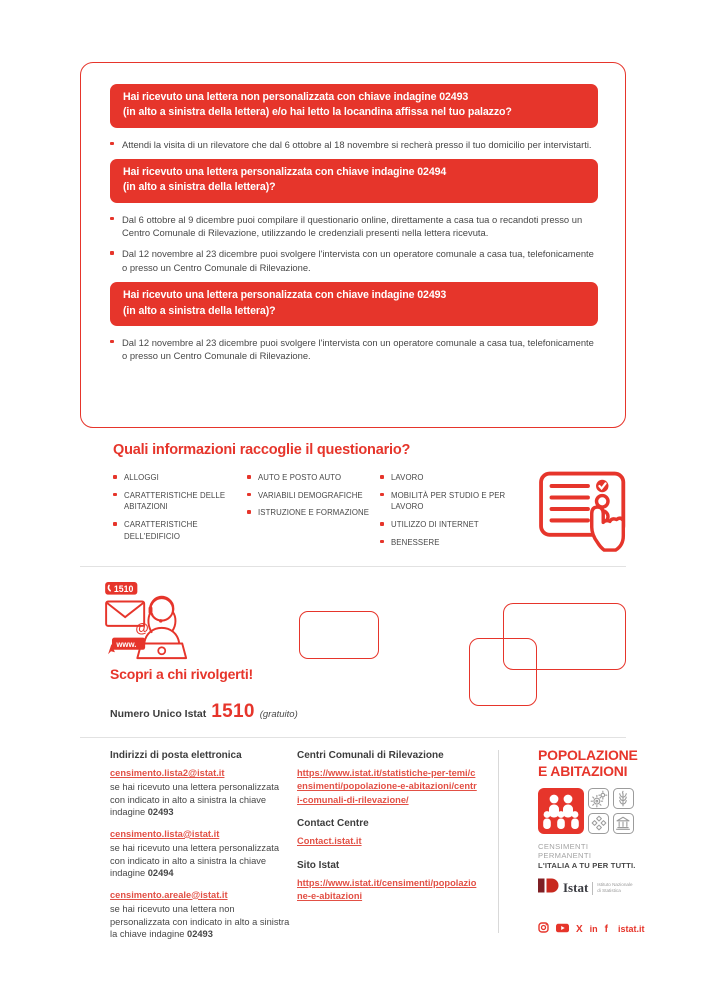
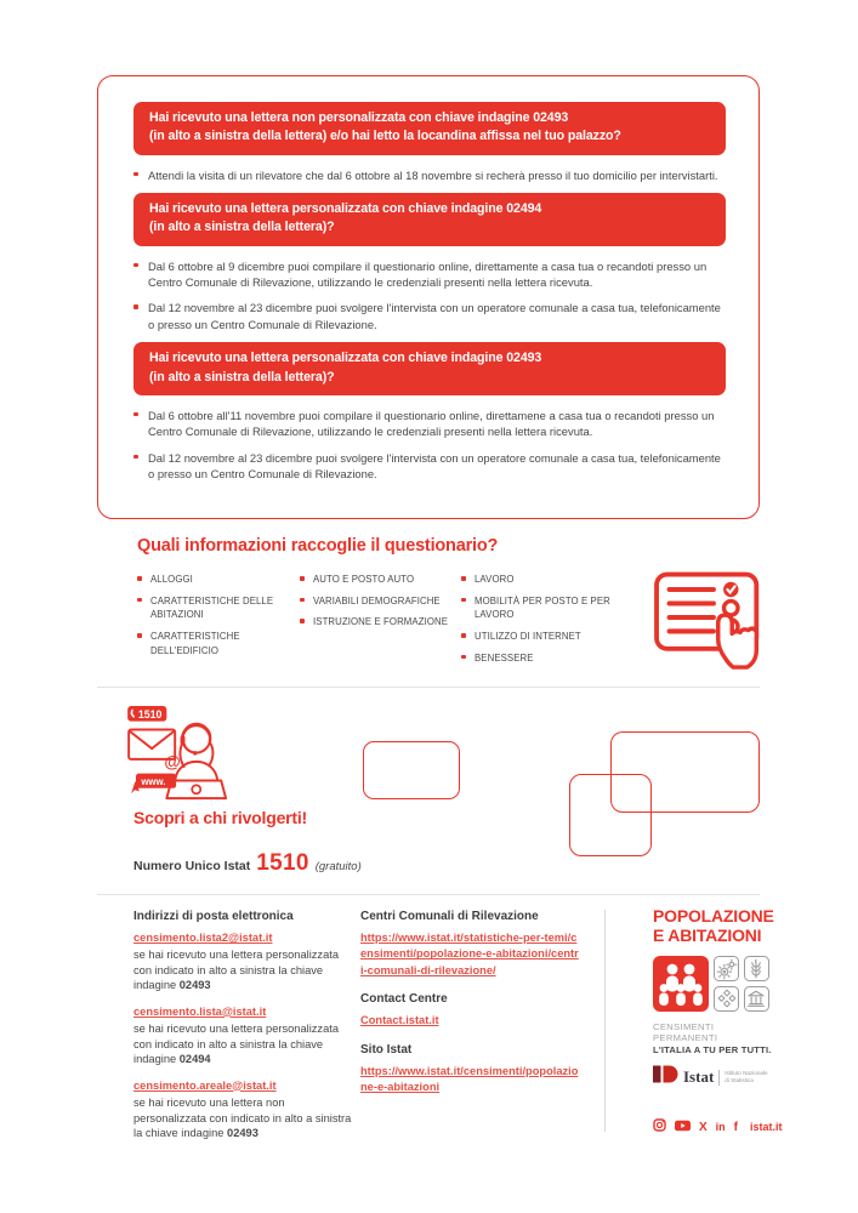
  Hai ricevuto una lettera non personalizzata con chiave indagine 02493
  (in alto a sinistra della lettera) e/o hai letto la locandina affissa nel tuo palazzo?
  Attendi la visita di un rilevatore che dal 6 ottobre al 18 novembre si recherà presso il tuo domicilio per intervistarti.
  Hai ricevuto una lettera personalizzata con chiave indagine 02494
  (in alto a sinistra della lettera)?
  Dal 6 ottobre al 9 dicembre puoi compilare il questionario online, direttamente a casa tua o recandoti presso un Centro Comunale di Rilevazione, utilizzando le credenziali presenti nella lettera ricevuta.
  Dal 12 novembre al 23 dicembre puoi svolgere l'intervista con un operatore comunale a casa tua, telefonicamente o presso un Centro Comunale di Rilevazione.
  Hai ricevuto una lettera personalizzata con chiave indagine 02493
  (in alto a sinistra della lettera)?
+ Dal 6 ottobre all'11 novembre puoi compilare il questionario online, direttamene a casa tua o recandoti presso un Centro Comunale di Rilevazione, utilizzando le credenziali presenti nella lettera ricevuta.
  Dal 12 novembre al 23 dicembre puoi svolgere l'intervista con un operatore comunale a casa tua, telefonicamente o presso un Centro Comunale di Rilevazione.
  Quali informazioni raccoglie il questionario?
  ALLOGGI
  CARATTERISTICHE DELLE ABITAZIONI
  CARATTERISTICHE DELL'EDIFICIO
  AUTO E POSTO AUTO
  VARIABILI DEMOGRAFICHE
  ISTRUZIONE E FORMAZIONE
  LAVORO
- MOBILITÀ PER STUDIO E PER LAVORO
+ MOBILITÀ PER POSTO E PER LAVORO
  UTILIZZO DI INTERNET
  BENESSERE
  1510
  @
  www.
  Scopri a chi rivolgerti!
  Numero Unico Istat
  1510
  (gratuito)
  Indirizzi di posta elettronica
  censimento.lista2@istat.it
  se hai ricevuto una lettera personalizzata con indicato in alto a sinistra la chiave indagine 02493
  censimento.lista@istat.it
  se hai ricevuto una lettera personalizzata con indicato in alto a sinistra la chiave indagine 02494
  censimento.areale@istat.it
  se hai ricevuto una lettera non personalizzata con indicato in alto a sinistra la chiave indagine 02493
  Centri Comunali di Rilevazione
  https://www.istat.it/statistiche-per-temi/censimenti/popolazione-e-abitazioni/centri-comunali-di-rilevazione/
  Contact Centre
  Contact.istat.it
  Sito Istat
  https://www.istat.it/censimenti/popolazione-e-abitazioni
  POPOLAZIONE
  E ABITAZIONI
  CENSIMENTI PERMANENTI
  L'ITALIA A TU PER TUTTI.
  Istat
  X
  in
  f
  istat.it
